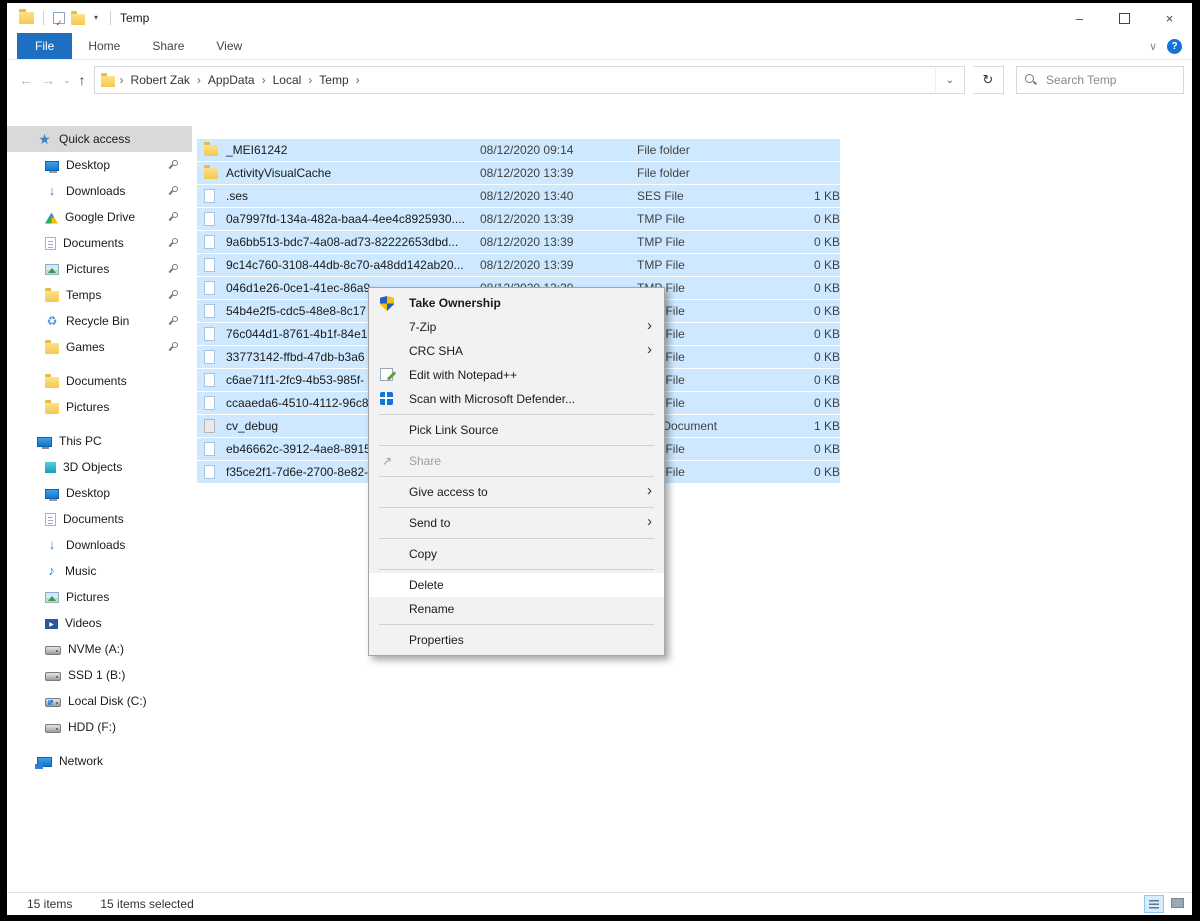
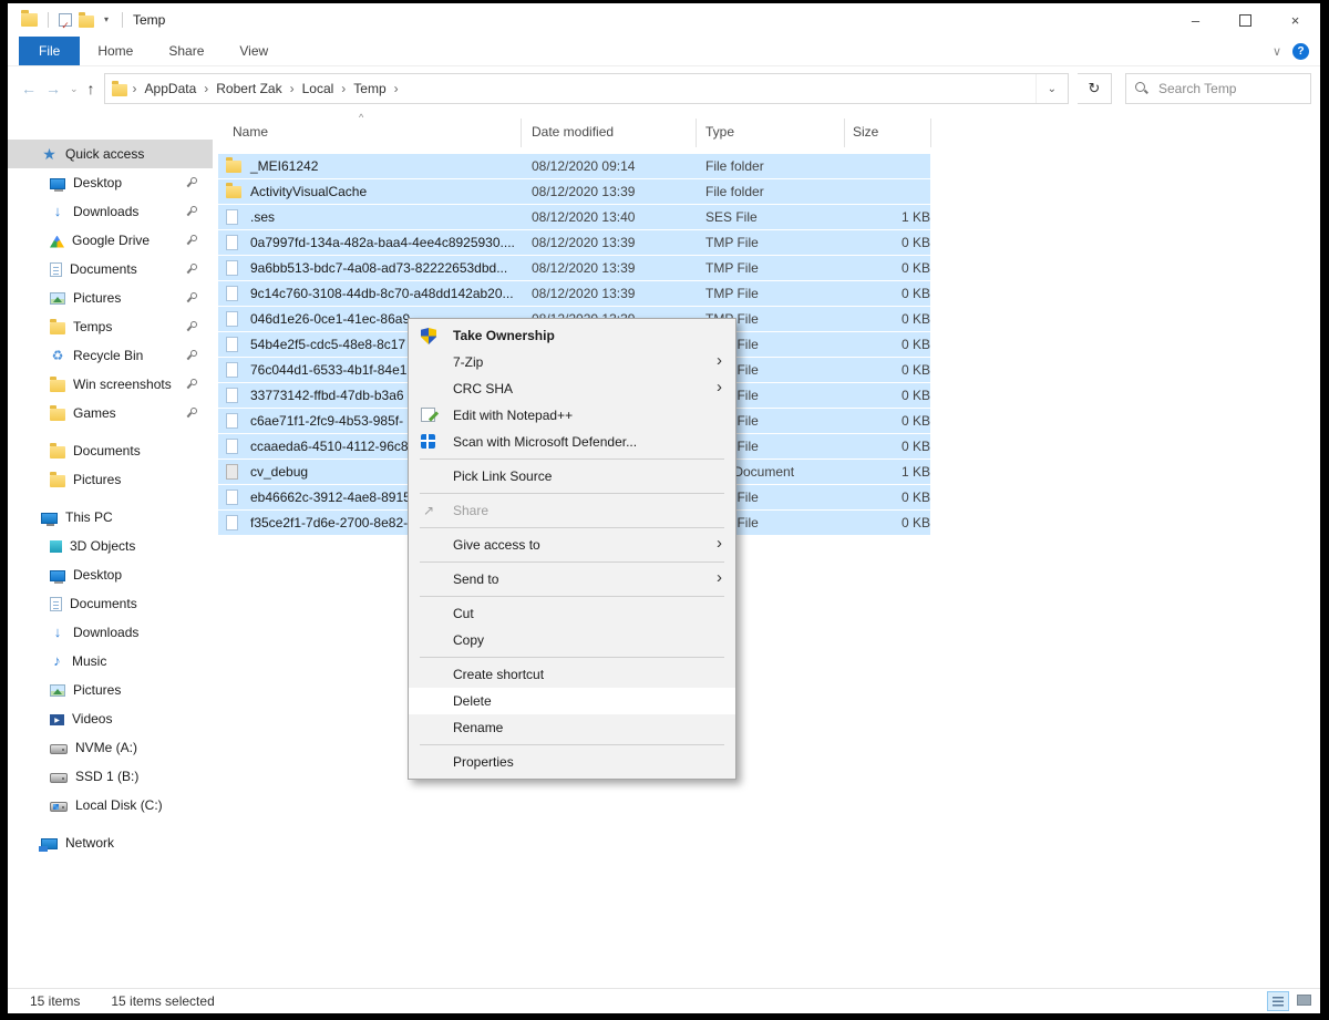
  Temp
  –
  ×
  File
  Home
  Share
  View
  ∨
  ?
  ←
  →
  ⌄
  ↑
  ›
- Robert Zak
+ AppData
  ›
- AppData
+ Robert Zak
  ›
  Local
  ›
  Temp
  ›
  ⌄
  ↻
  Search Temp
  Quick access
  Desktop
  Downloads
  Google Drive
  Documents
  Pictures
  Temps
  Recycle Bin
+ Win screenshots
  Games
  Documents
  Pictures
  This PC
  3D Objects
  Desktop
  Documents
  Downloads
  Music
  Pictures
  Videos
  NVMe (A:)
  SSD 1 (B:)
  Local Disk (C:)
- HDD (F:)
  Network
+ Name
+ ^
+ Date modified
+ Type
+ Size
  _MEI61242
  08/12/2020 09:14
  File folder
  ActivityVisualCache
  08/12/2020 13:39
  File folder
  .ses
  08/12/2020 13:40
  SES File
  1 KB
  0a7997fd-134a-482a-baa4-4ee4c8925930....
  08/12/2020 13:39
  TMP File
  0 KB
  9a6bb513-bdc7-4a08-ad73-82222653dbd...
  08/12/2020 13:39
  TMP File
  0 KB
  9c14c760-3108-44db-8c70-a48dd142ab20...
  08/12/2020 13:39
  TMP File
  0 KB
  046d1e26-0ce1-41ec-86a9
  0 KB
  54b4e2f5-cdc5-48e8-8c17
  0 KB
- 76c044d1-8761-4b1f-84e1
+ 76c044d1-6533-4b1f-84e1
  0 KB
  33773142-ffbd-47db-b3a6
  0 KB
  c6ae71f1-2fc9-4b53-985f-
  0 KB
  ccaaeda6-4510-4112-96c8
  0 KB
  cv_debug
  1 KB
  eb46662c-3912-4ae8-891
  0 KB
  f35ce2f1-7d6e-2700-8e82-
  0 KB
  Take Ownership
  7-Zip
  ›
  CRC SHA
  ›
  Edit with Notepad++
  Scan with Microsoft Defender...
  Pick Link Source
  Share
  Give access to
  ›
  Send to
  ›
+ Cut
  Copy
+ Create shortcut
  Delete
  Rename
  Properties
  15 items
  15 items selected
